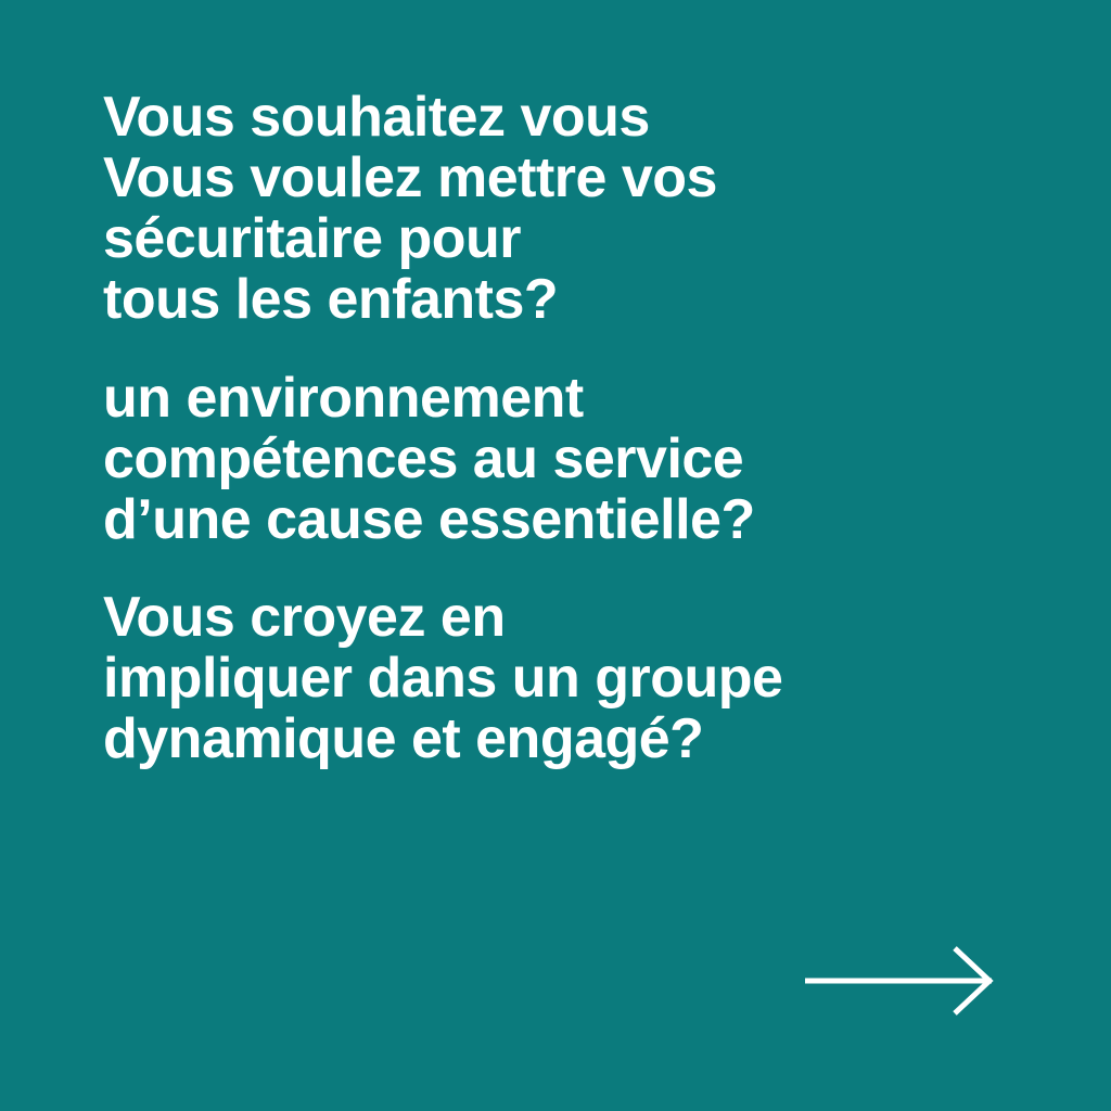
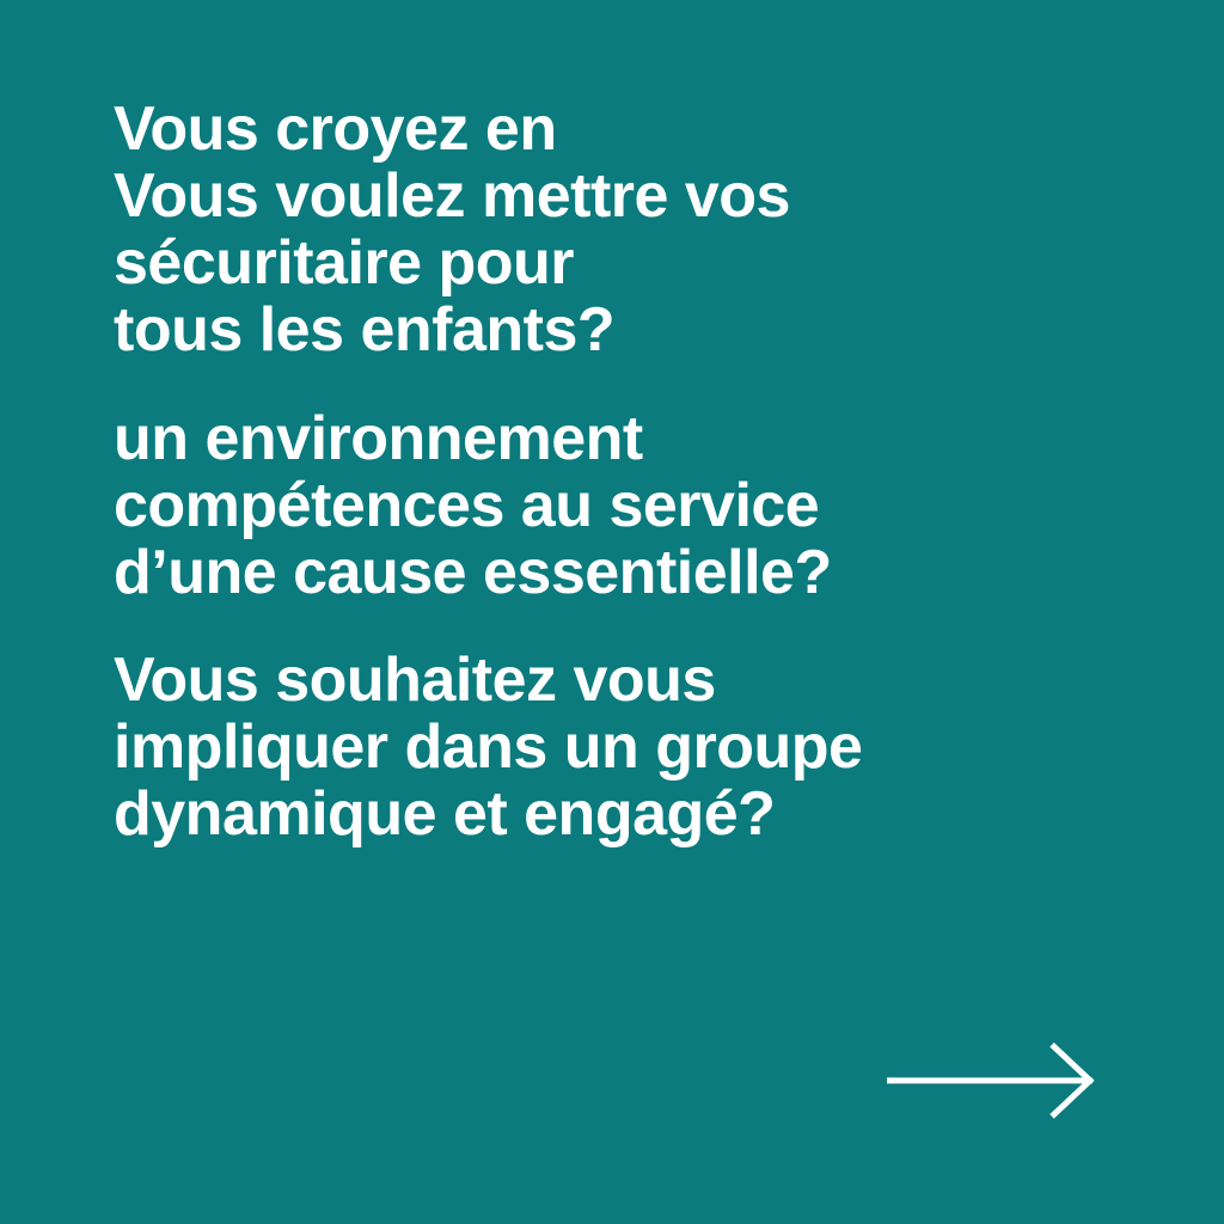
- Vous souhaitez vous
+ Vous croyez en
  Vous voulez mettre vos
  sécuritaire pour
  tous les enfants?
  un environnement
  compétences au service
  d’une cause essentielle?
- Vous croyez en
+ Vous souhaitez vous
  impliquer dans un groupe
  dynamique et engagé?
